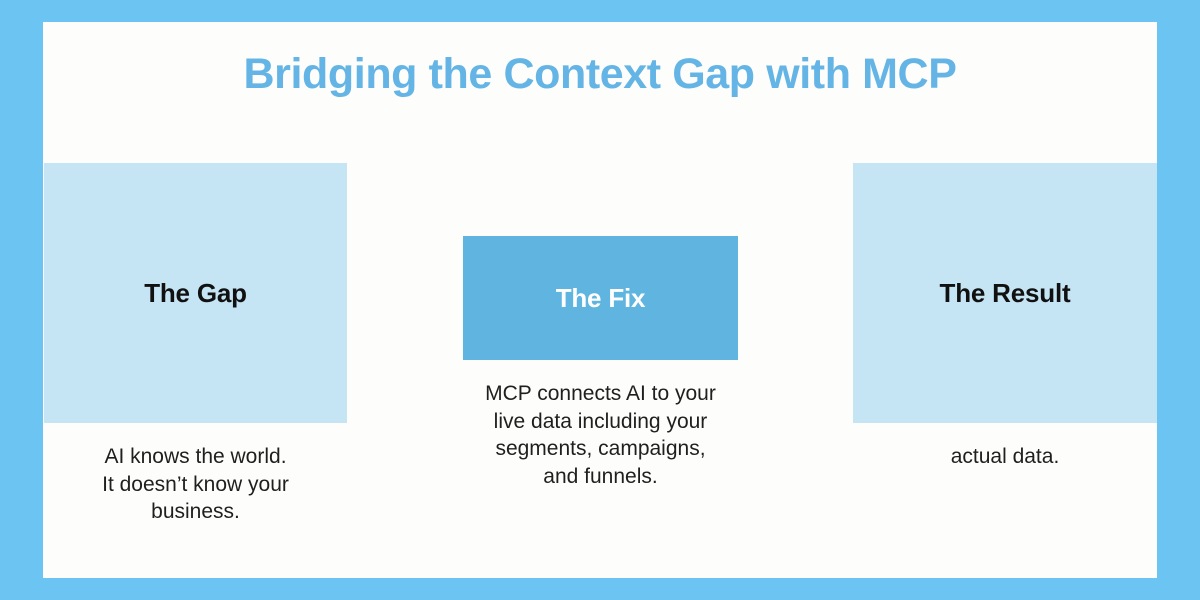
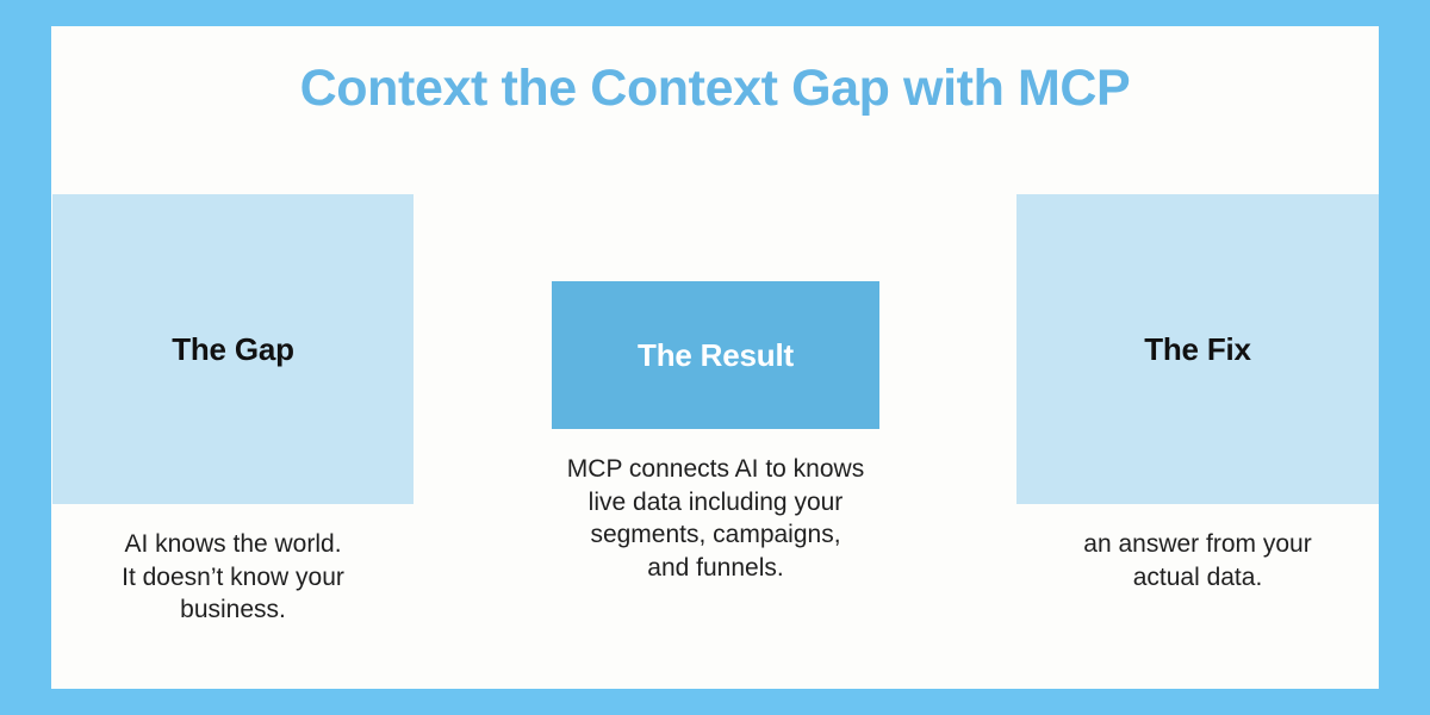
- Bridging the Context Gap with MCP
+ Context the Context Gap with MCP
  The Gap
  AI knows the world.
  It doesn’t know your
  business.
- The Fix
+ The Result
- MCP connects AI to your
+ MCP connects AI to knows
  live data including your
  segments, campaigns,
  and funnels.
- The Result
+ The Fix
+ an answer from your
  actual data.
